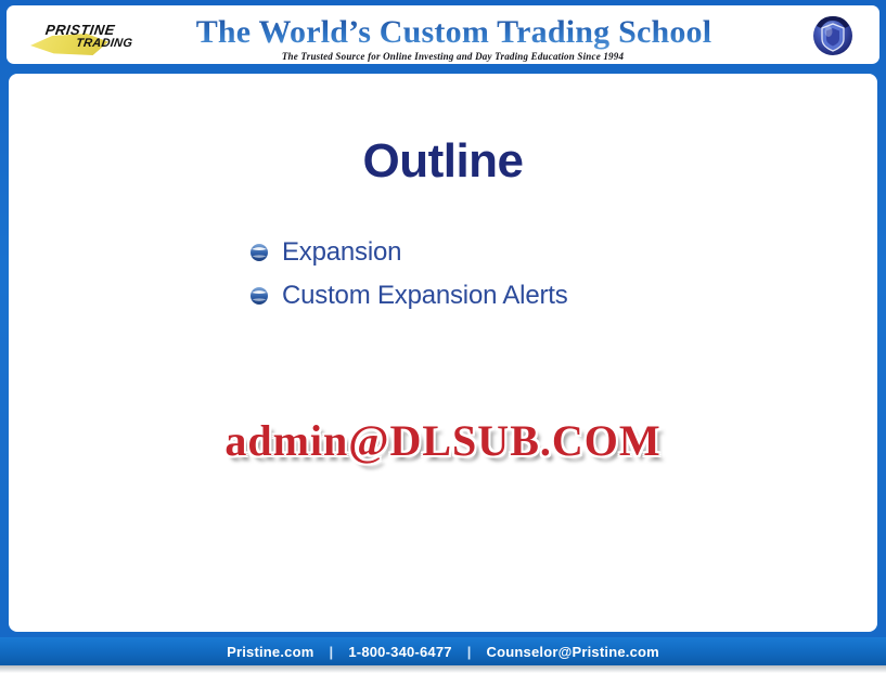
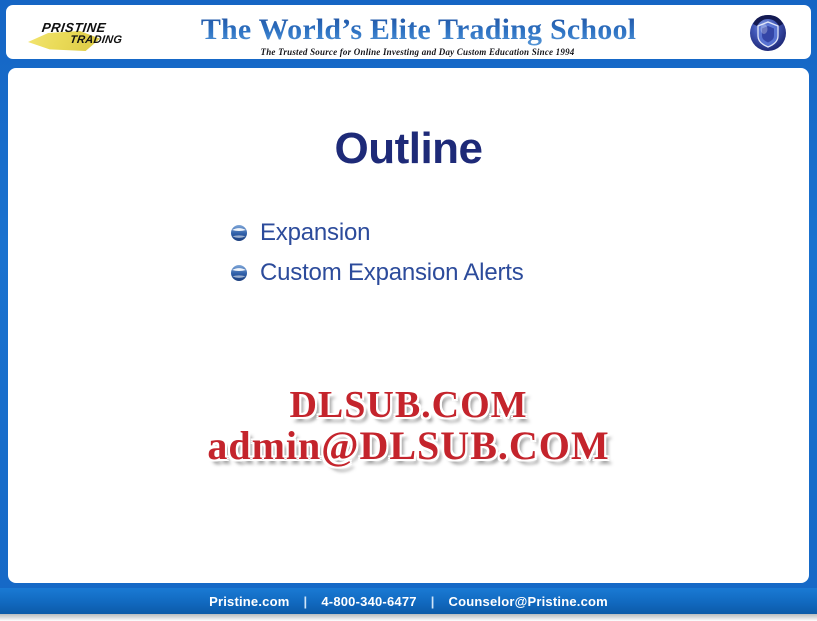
- The World’s Custom Trading School
+ The World’s Elite Trading School
- The Trusted Source for Online Investing and Day Trading Education Since 1994
+ The Trusted Source for Online Investing and Day Custom Education Since 1994
  Outline
  Expansion
  Custom Expansion Alerts
+ DLSUB.COM
  admin@DLSUB.COM
  Pristine.com
  |
- 1-800-340-6477
+ 4-800-340-6477
  |
  Counselor@Pristine.com
